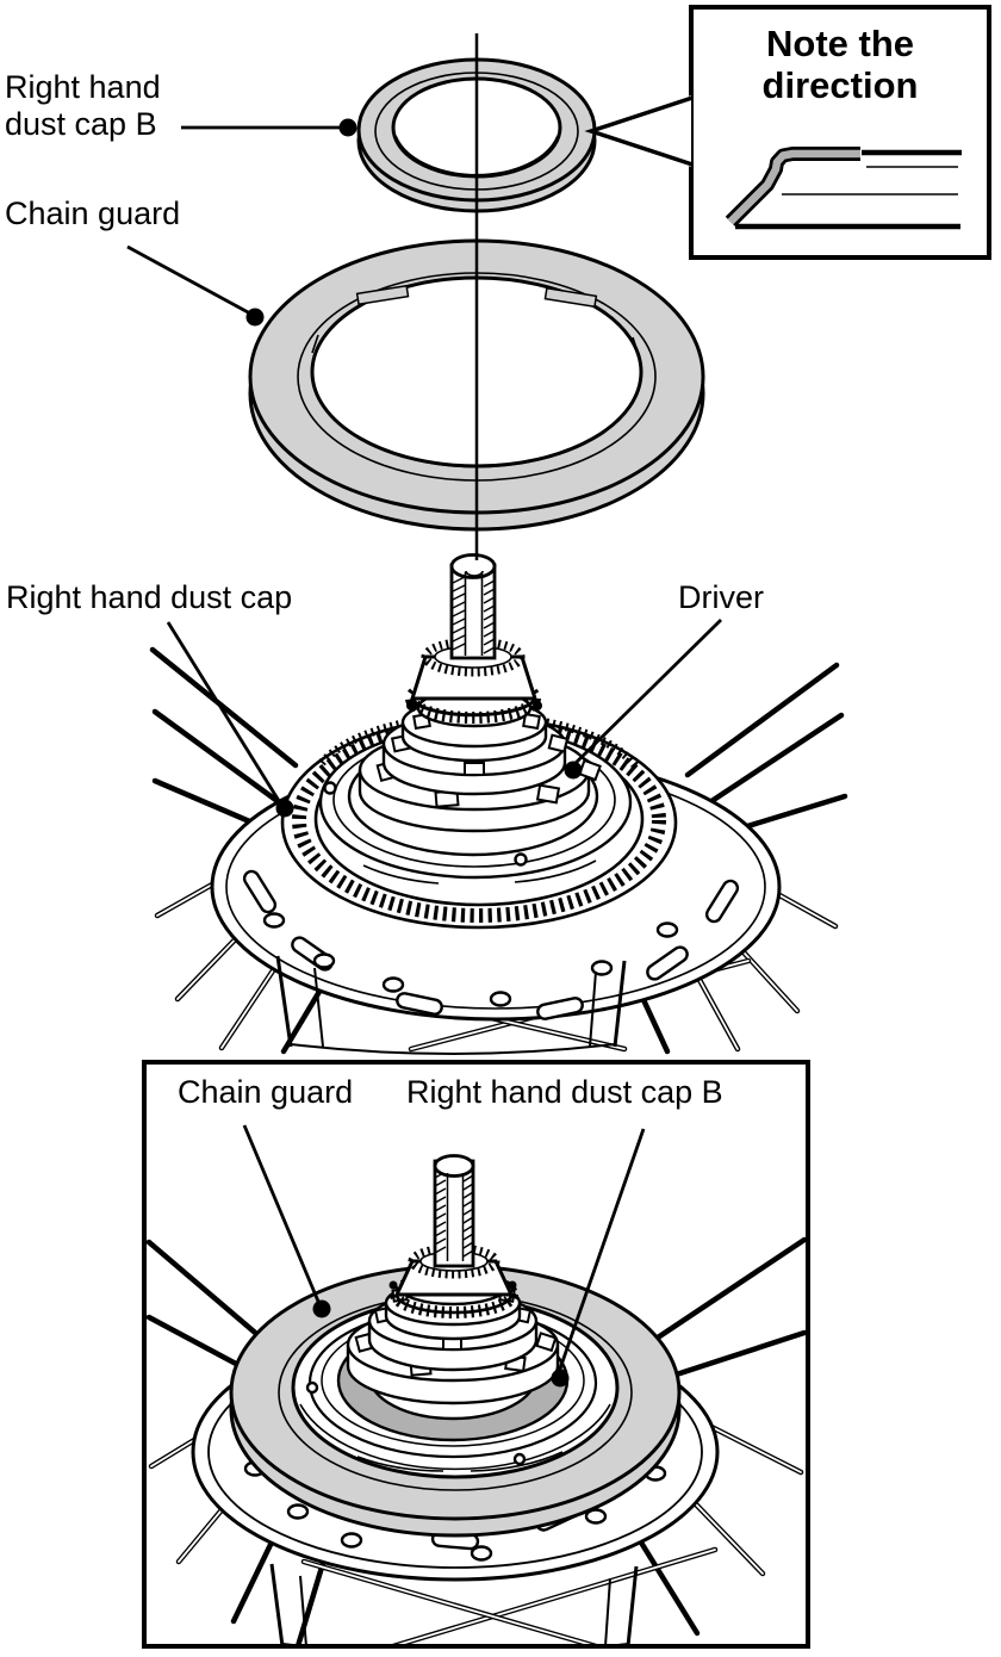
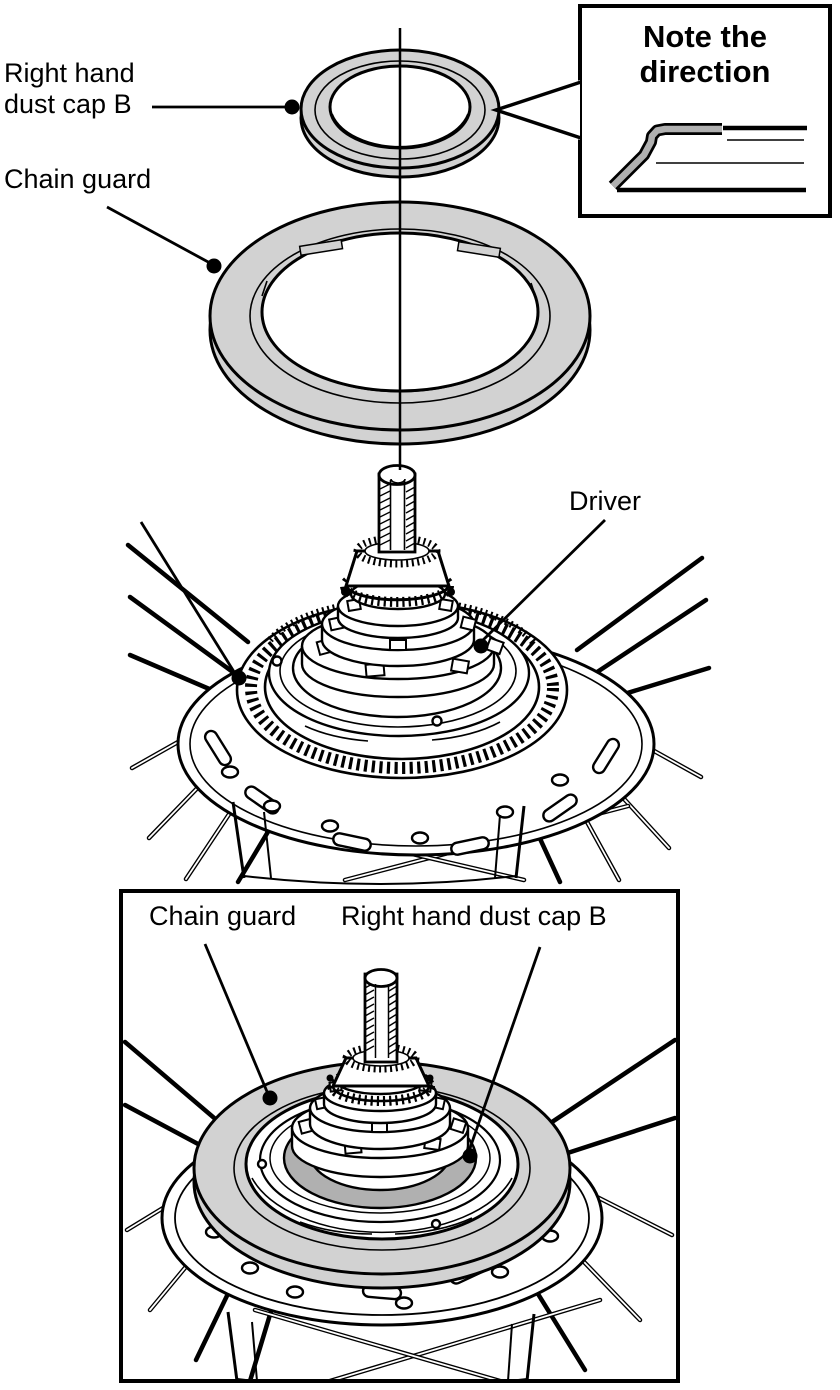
  Note the direction
  Right hand dust cap B
  Chain guard
- Right hand dust cap
  Driver
  Chain guard
  Right hand dust cap B
